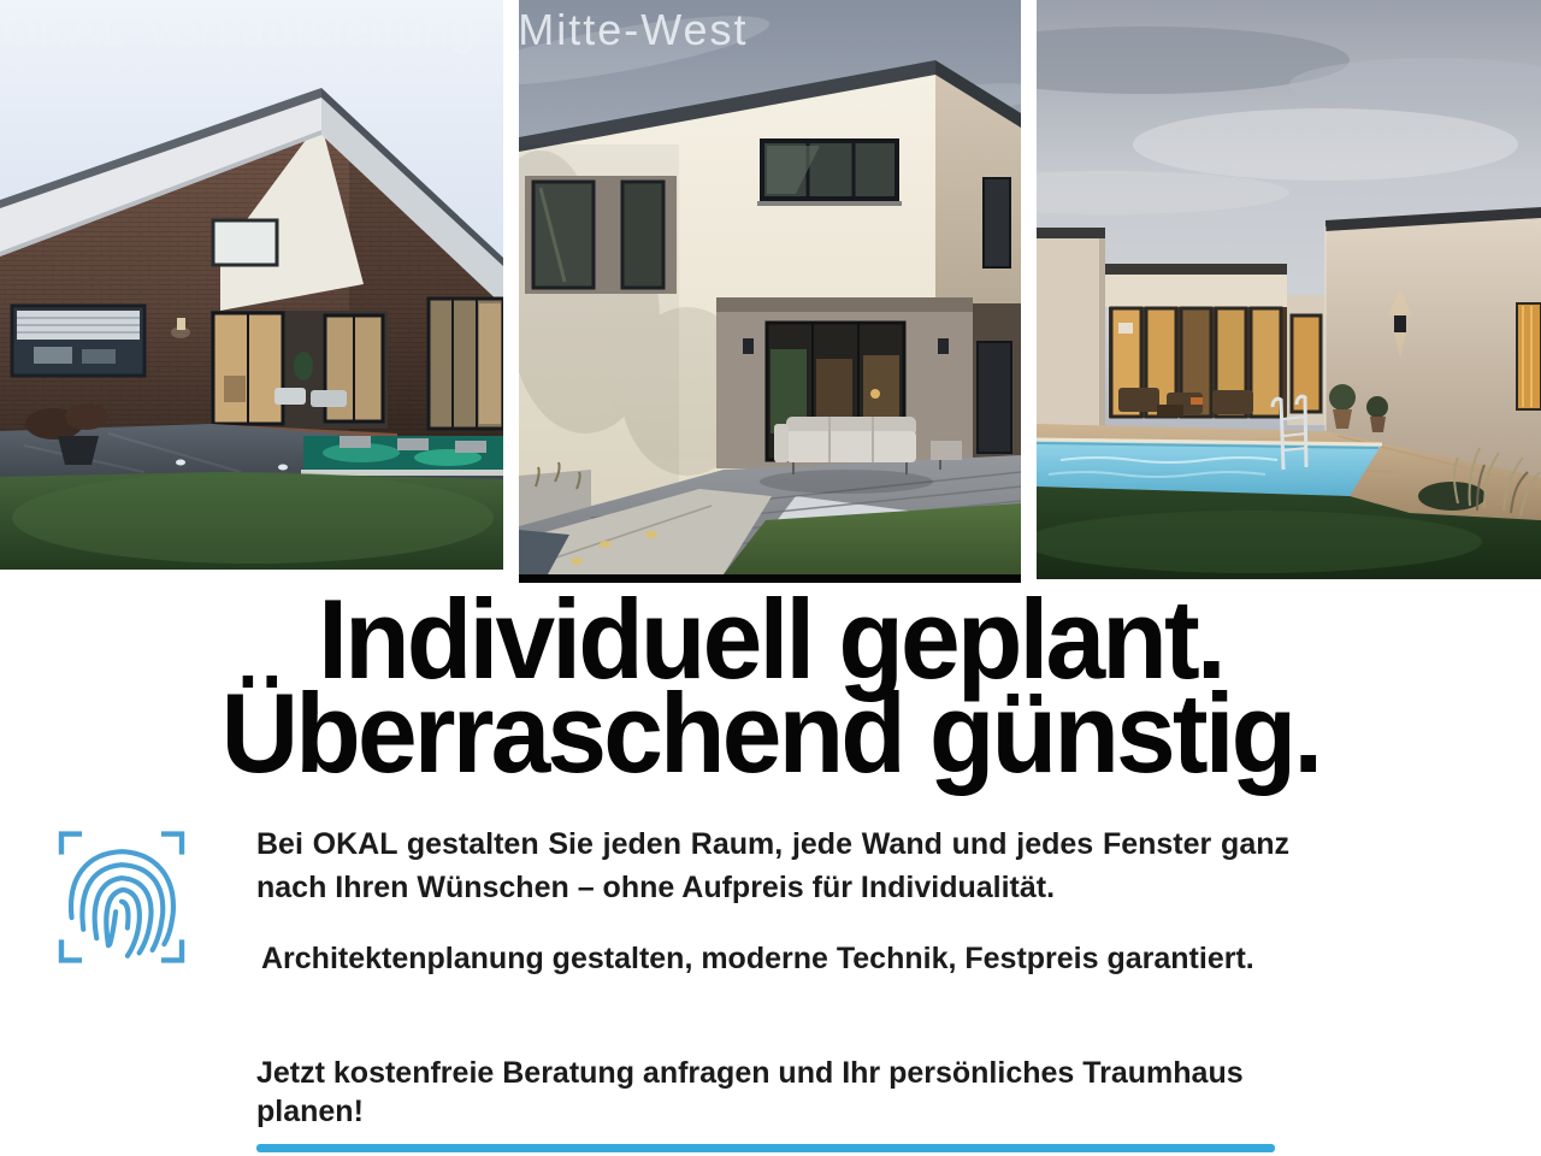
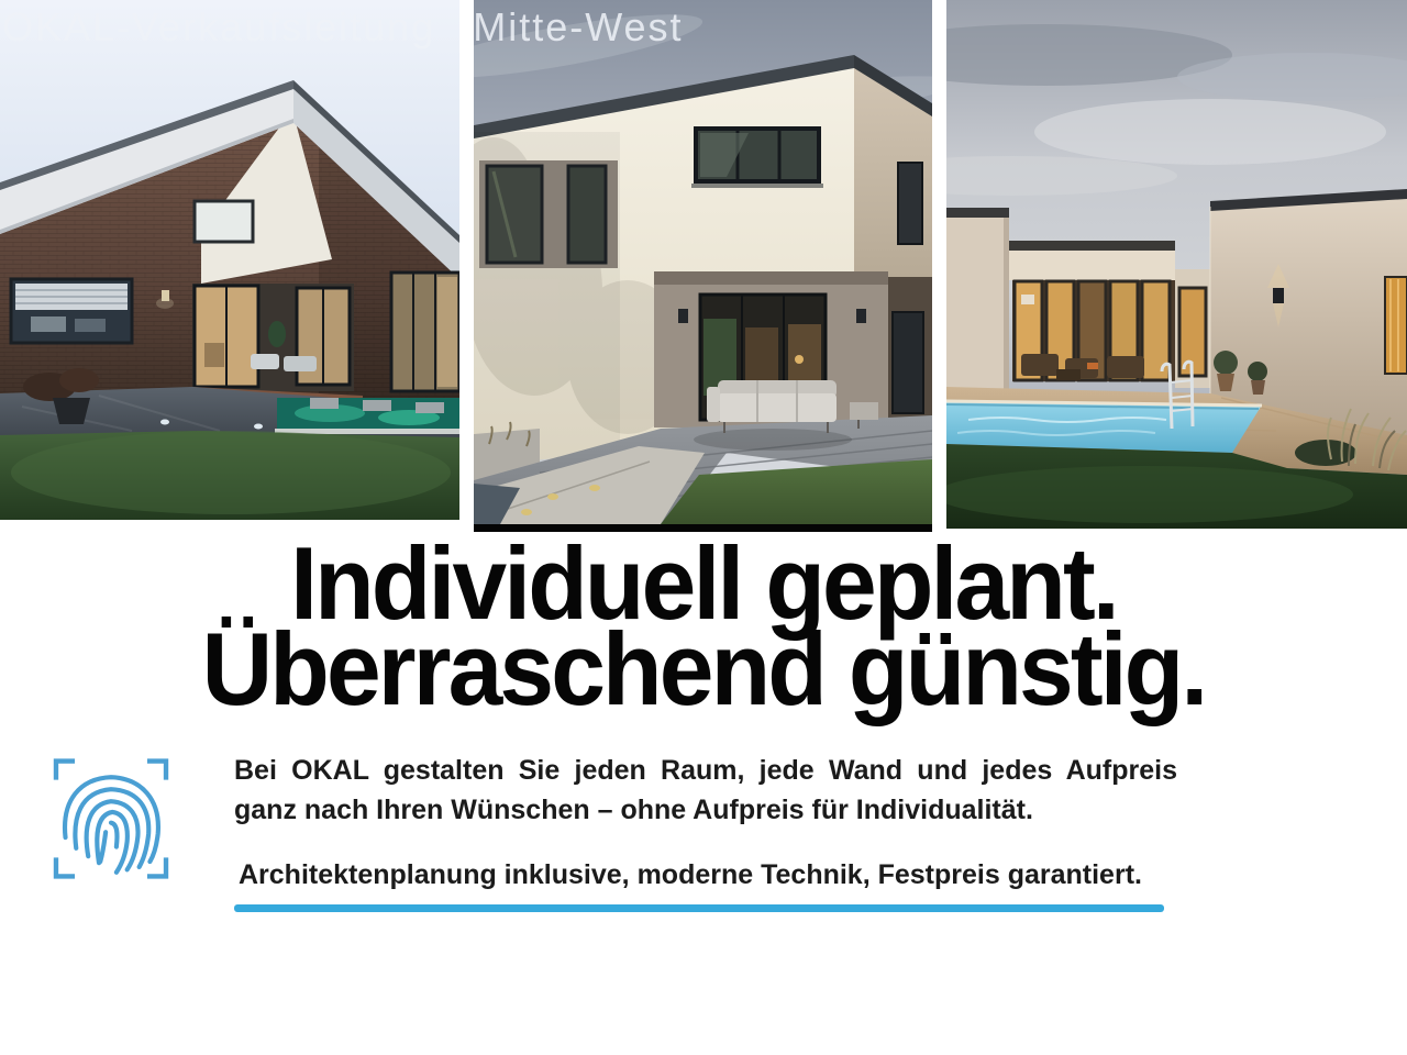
  OKAL-Verkaufsleitung Mitte-West
  Individuell geplant.
  Überraschend günstig.
- Bei OKAL gestalten Sie jeden Raum, jede Wand und jedes Fenster ganz nach Ihren Wünschen – ohne Aufpreis für Individualität.
+ Bei OKAL gestalten Sie jeden Raum, jede Wand und jedes Aufpreis ganz nach Ihren Wünschen – ohne Aufpreis für Individualität.
- Architektenplanung gestalten, moderne Technik, Festpreis garantiert.
+ Architektenplanung inklusive, moderne Technik, Festpreis garantiert.
- Jetzt kostenfreie Beratung anfragen und Ihr persönliches Traumhaus planen!
